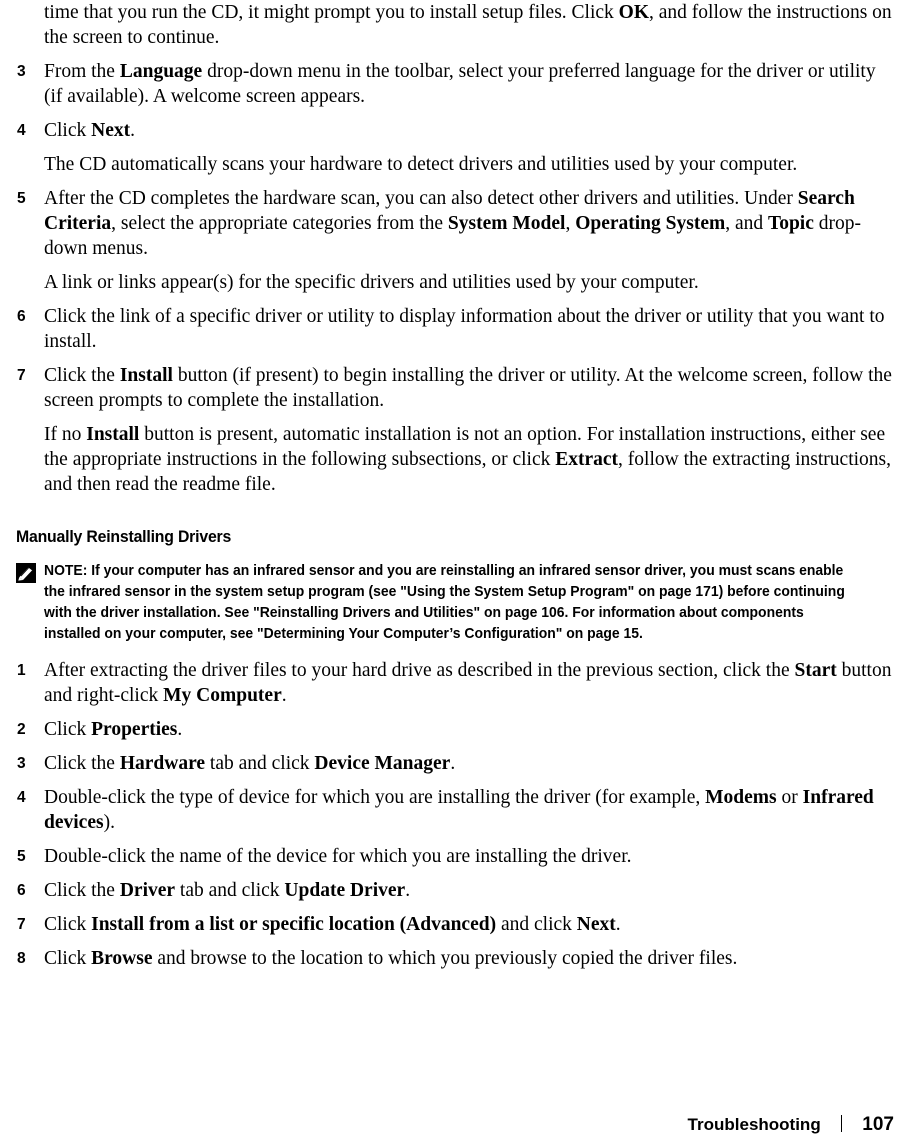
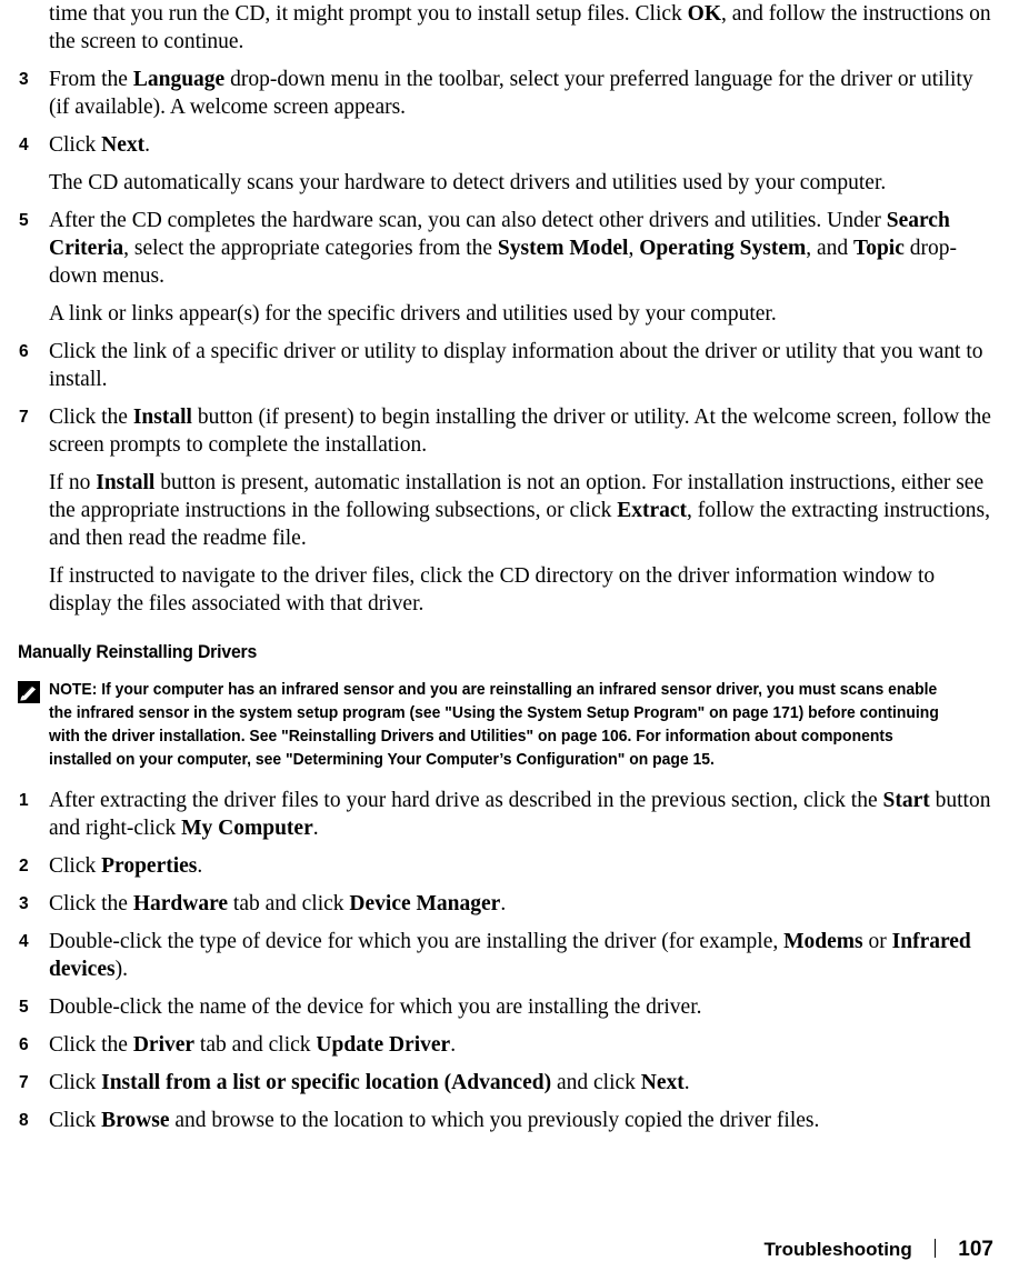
  time that you run the CD, it might prompt you to install setup files. Click OK, and follow the instructions on the screen to continue.
  3
  From the Language drop-down menu in the toolbar, select your preferred language for the driver or utility (if available). A welcome screen appears.
  4
  Click Next.
  The CD automatically scans your hardware to detect drivers and utilities used by your computer.
  5
  After the CD completes the hardware scan, you can also detect other drivers and utilities. Under Search Criteria, select the appropriate categories from the System Model, Operating System, and Topic drop-down menus.
  A link or links appear(s) for the specific drivers and utilities used by your computer.
  6
  Click the link of a specific driver or utility to display information about the driver or utility that you want to install.
  7
  Click the Install button (if present) to begin installing the driver or utility. At the welcome screen, follow the screen prompts to complete the installation.
  If no Install button is present, automatic installation is not an option. For installation instructions, either see the appropriate instructions in the following subsections, or click Extract, follow the extracting instructions, and then read the readme file.
+ If instructed to navigate to the driver files, click the CD directory on the driver information window to display the files associated with that driver.
  Manually Reinstalling Drivers
  NOTE: If your computer has an infrared sensor and you are reinstalling an infrared sensor driver, you must scans enable the infrared sensor in the system setup program (see "Using the System Setup Program" on page 171) before continuing with the driver installation. See "Reinstalling Drivers and Utilities" on page 106. For information about components installed on your computer, see "Determining Your Computer’s Configuration" on page 15.
  1
  After extracting the driver files to your hard drive as described in the previous section, click the Start button and right-click My Computer.
  2
  Click Properties.
  3
  Click the Hardware tab and click Device Manager.
  4
  Double-click the type of device for which you are installing the driver (for example, Modems or Infrared devices).
  5
  Double-click the name of the device for which you are installing the driver.
  6
  Click the Driver tab and click Update Driver.
  7
  Click Install from a list or specific location (Advanced) and click Next.
  8
  Click Browse and browse to the location to which you previously copied the driver files.
  Troubleshooting
  107
